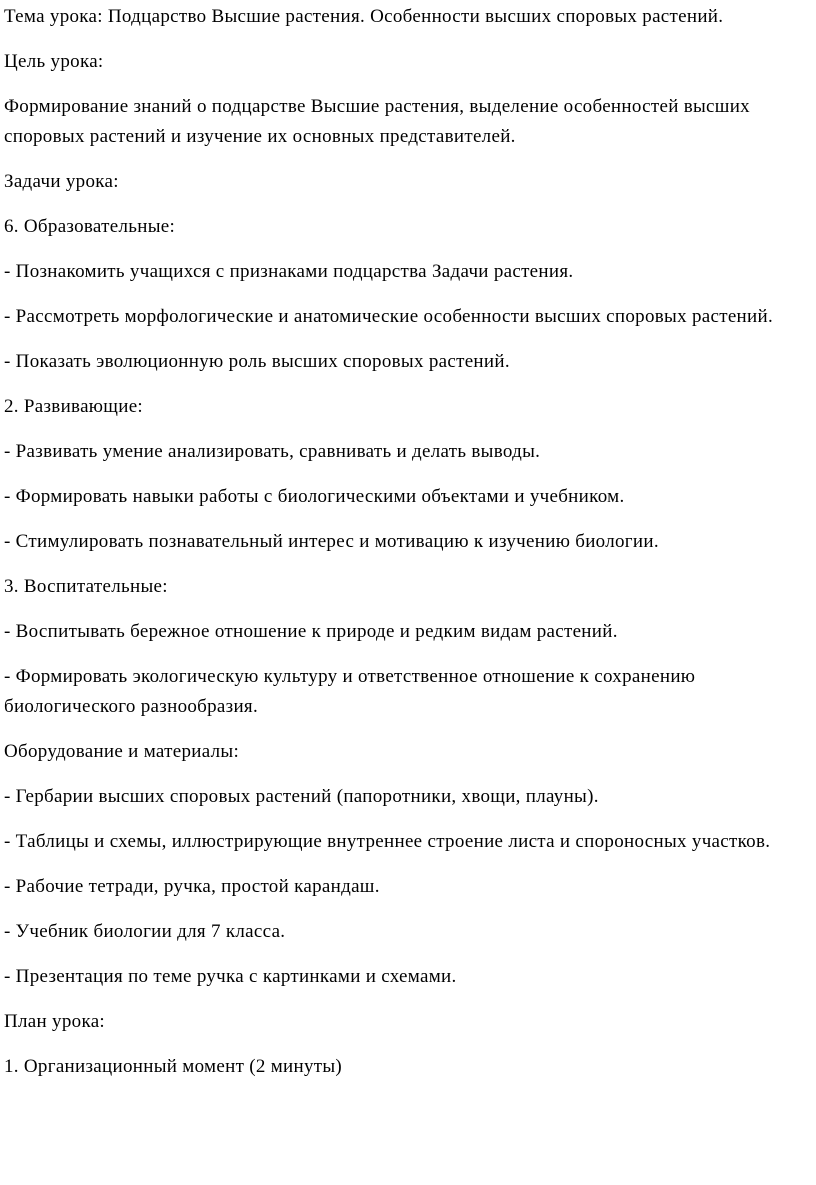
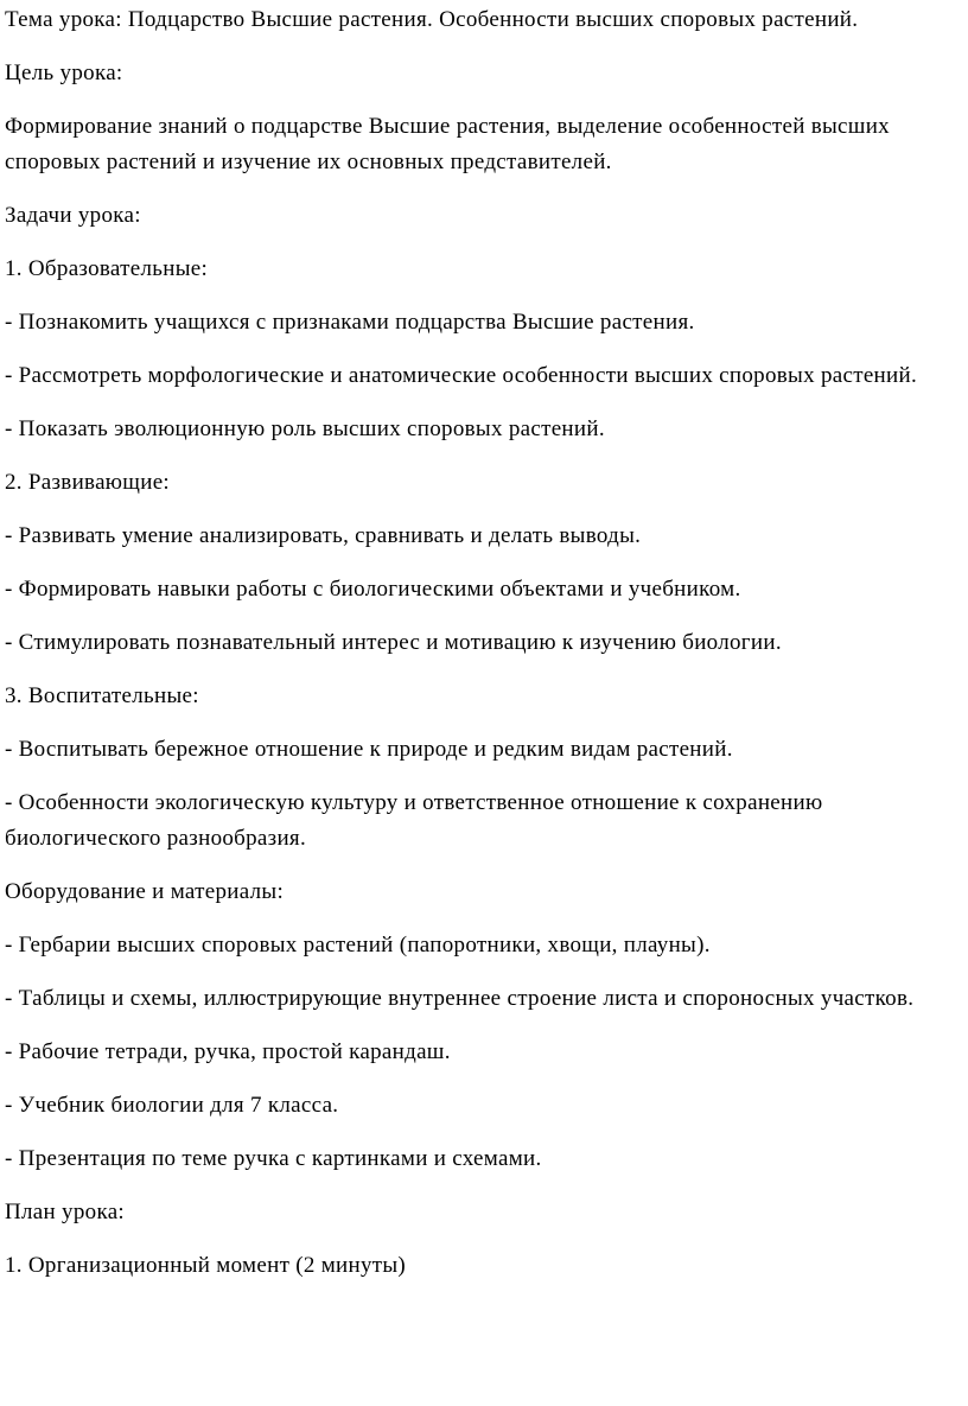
  Тема урока: Подцарство Высшие растения. Особенности высших споровых растений.
  Цель урока:
  Формирование знаний о подцарстве Высшие растения, выделение особенностей высших споровых растений и изучение их основных представителей.
  Задачи урока:
- 6. Образовательные:
+ 1. Образовательные:
- - Познакомить учащихся с признаками подцарства Задачи растения.
+ - Познакомить учащихся с признаками подцарства Высшие растения.
  - Рассмотреть морфологические и анатомические особенности высших споровых растений.
  - Показать эволюционную роль высших споровых растений.
  2. Развивающие:
  - Развивать умение анализировать, сравнивать и делать выводы.
  - Формировать навыки работы с биологическими объектами и учебником.
  - Стимулировать познавательный интерес и мотивацию к изучению биологии.
  3. Воспитательные:
  - Воспитывать бережное отношение к природе и редким видам растений.
- - Формировать экологическую культуру и ответственное отношение к сохранению биологического разнообразия.
+ - Особенности экологическую культуру и ответственное отношение к сохранению биологического разнообразия.
  Оборудование и материалы:
  - Гербарии высших споровых растений (папоротники, хвощи, плауны).
  - Таблицы и схемы, иллюстрирующие внутреннее строение листа и спороносных участков.
  - Рабочие тетради, ручка, простой карандаш.
  - Учебник биологии для 7 класса.
  - Презентация по теме ручка с картинками и схемами.
  План урока:
  1. Организационный момент (2 минуты)
